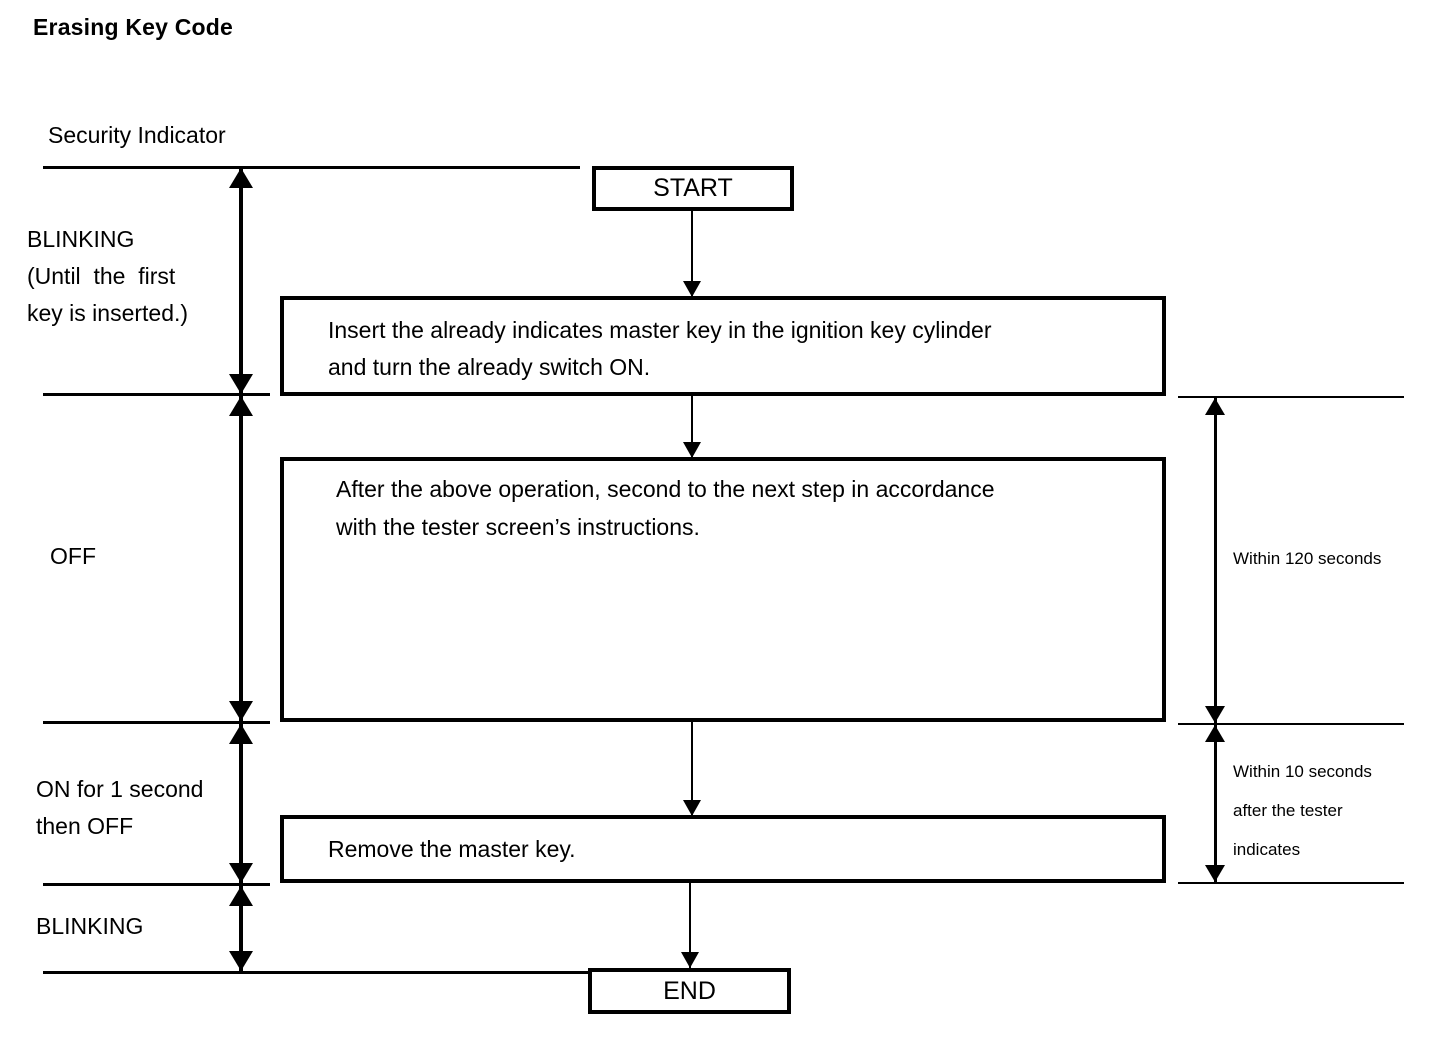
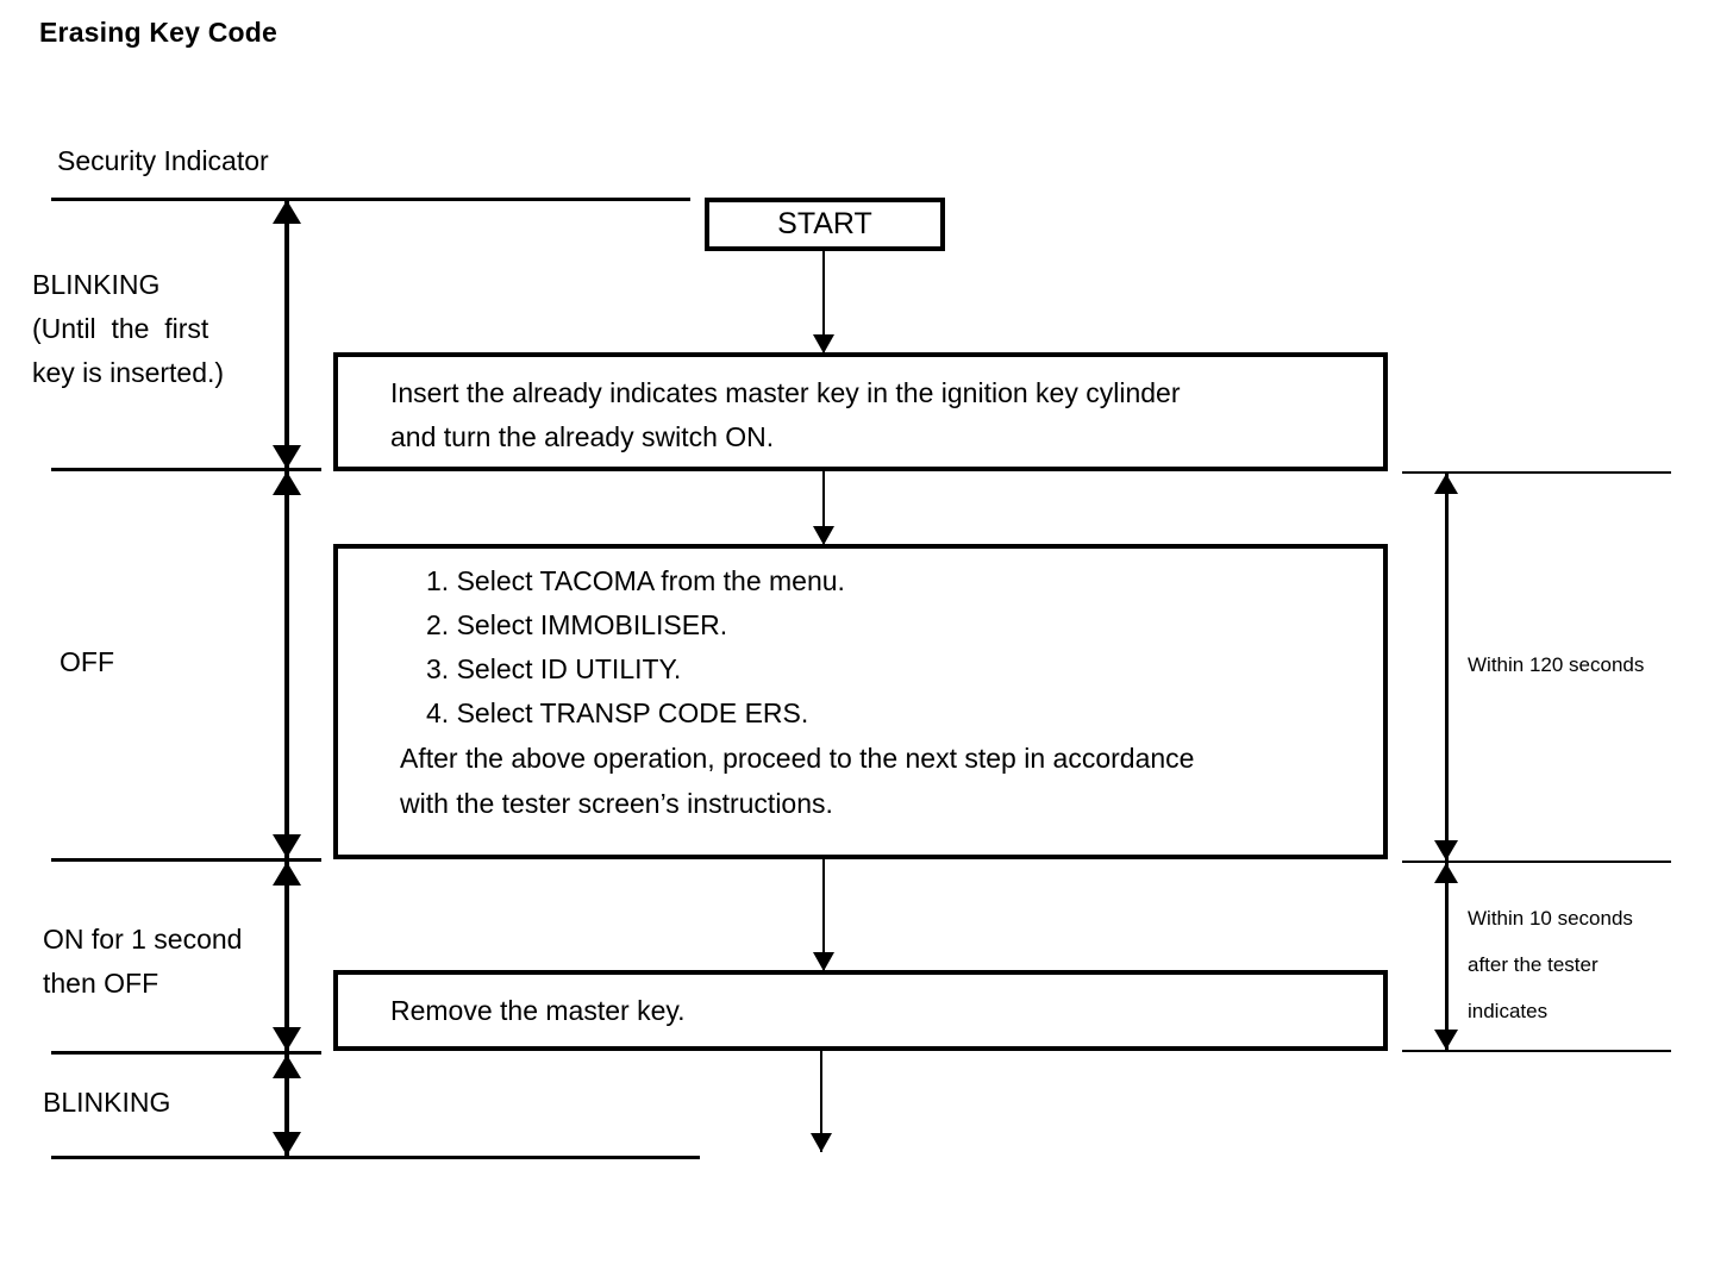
  Erasing Key Code
  Security Indicator
  BLINKING
  (Until the first
  key is inserted.)
  OFF
  ON for 1 second
  then OFF
  BLINKING
  START
  Insert the already indicates master key in the ignition key cylinder
  and turn the already switch ON.
+ 1. Select TACOMA from the menu.
+ 2. Select IMMOBILISER.
+ 3. Select ID UTILITY.
+ 4. Select TRANSP CODE ERS.
- After the above operation, second to the next step in accordance
+ After the above operation, proceed to the next step in accordance
  with the tester screen’s instructions.
  Remove the master key.
- END
  Within 120 seconds
  Within 10 seconds
  after the tester
  indicates
